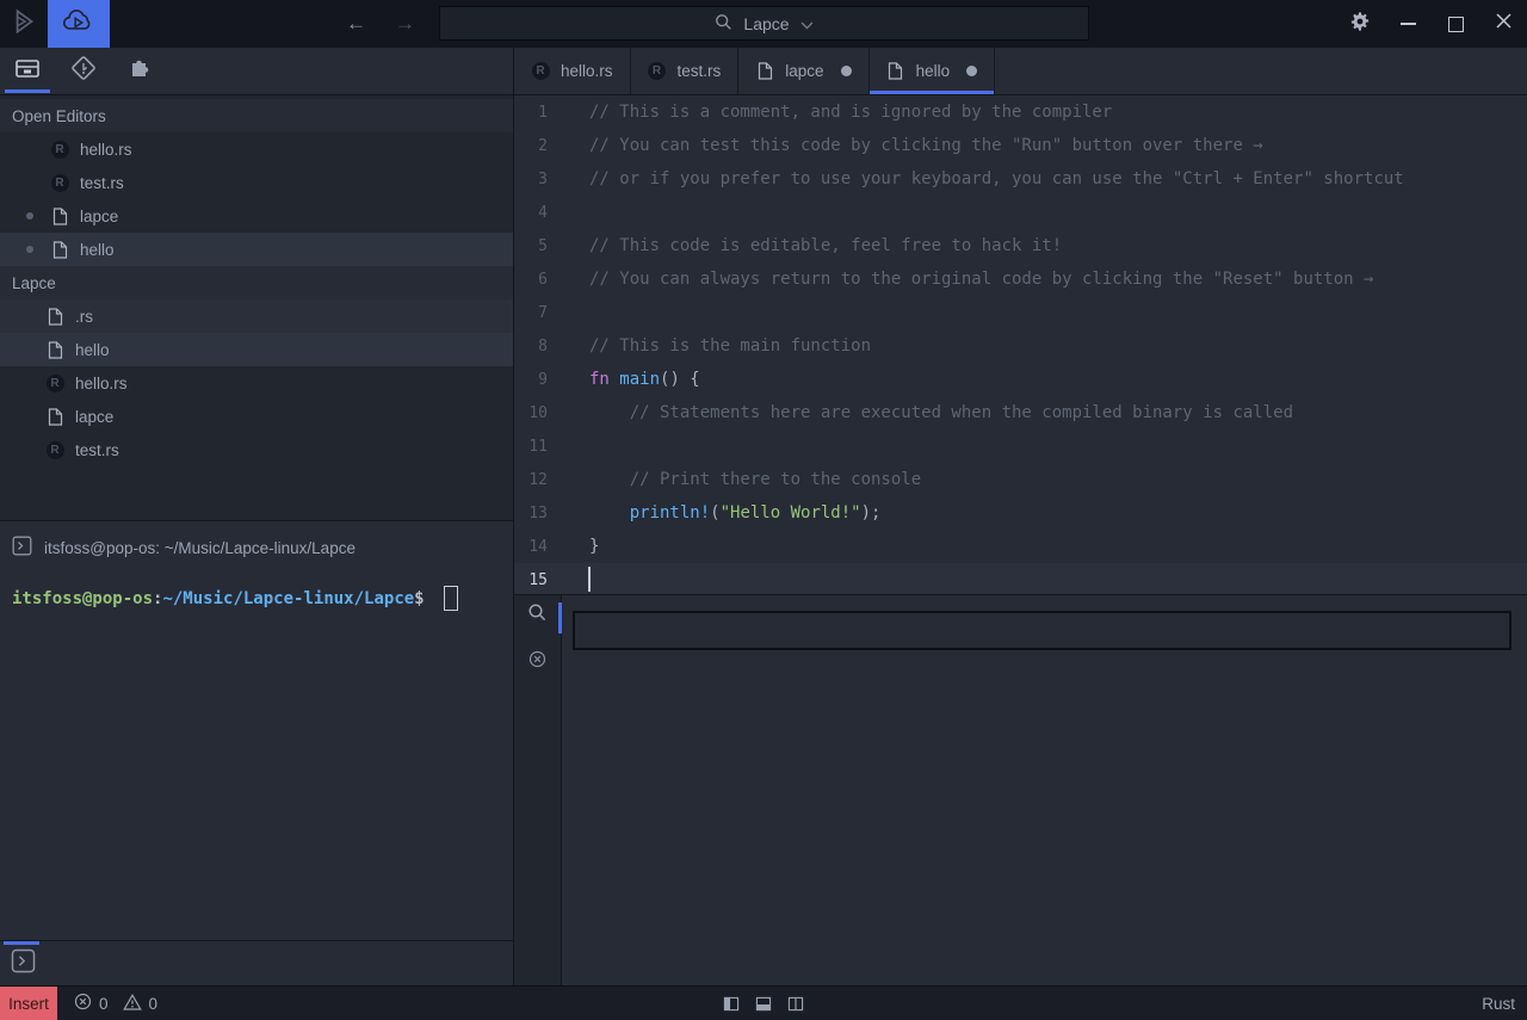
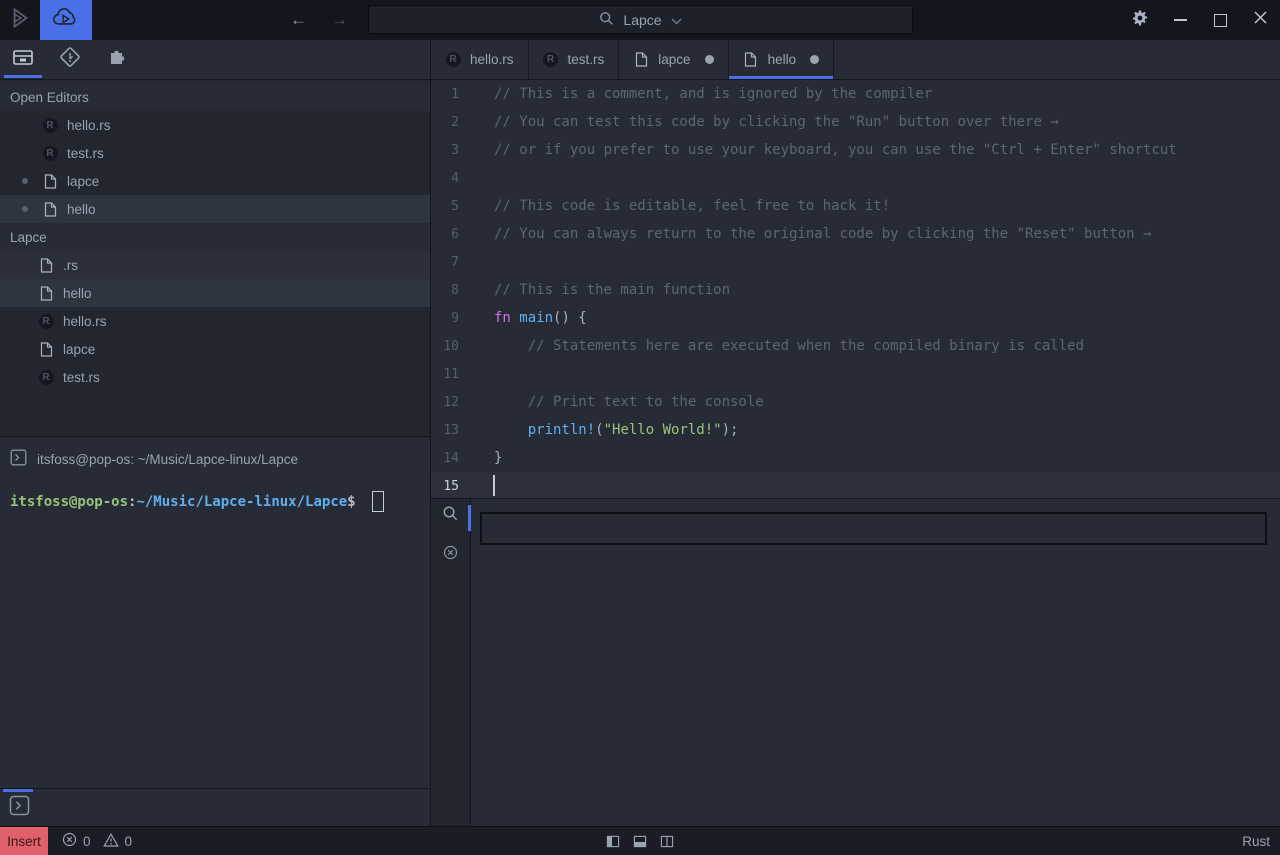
  ←
  →
  Lapce
  Open Editors
  R
  hello.rs
  R
  test.rs
  lapce
  hello
  Lapce
  .rs
  hello
  R
  hello.rs
  lapce
  R
  test.rs
  itsfoss@pop-os: ~/Music/Lapce-linux/Lapce
  itsfoss@pop-os
  :
  ~/Music/Lapce-linux/Lapce
  $
  R
  hello.rs
  R
  test.rs
  lapce
  hello
  1
  // This is a comment, and is ignored by the compiler
  2
  // You can test this code by clicking the "Run" button over there →
  3
  // or if you prefer to use your keyboard, you can use the "Ctrl + Enter" shortcut
  4
  5
  // This code is editable, feel free to hack it!
  6
  // You can always return to the original code by clicking the "Reset" button →
  7
  8
  // This is the main function
  9
  fn main() {
  10
  // Statements here are executed when the compiled binary is called
  11
  12
- // Print there to the console
+ // Print text to the console
  13
  println!("Hello World!");
  14
  }
  15
  Insert
  0
  0
  Rust
